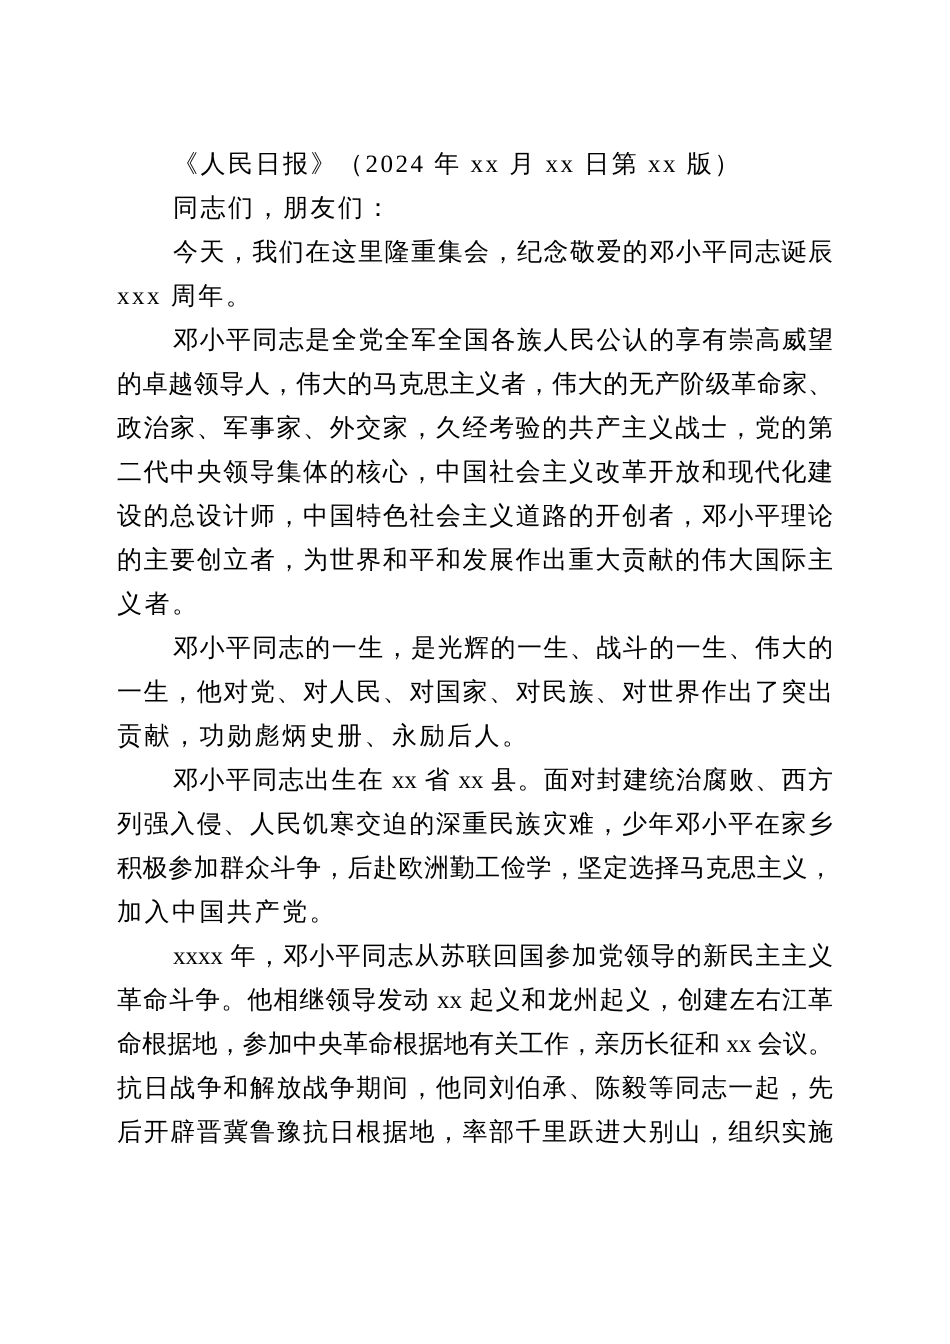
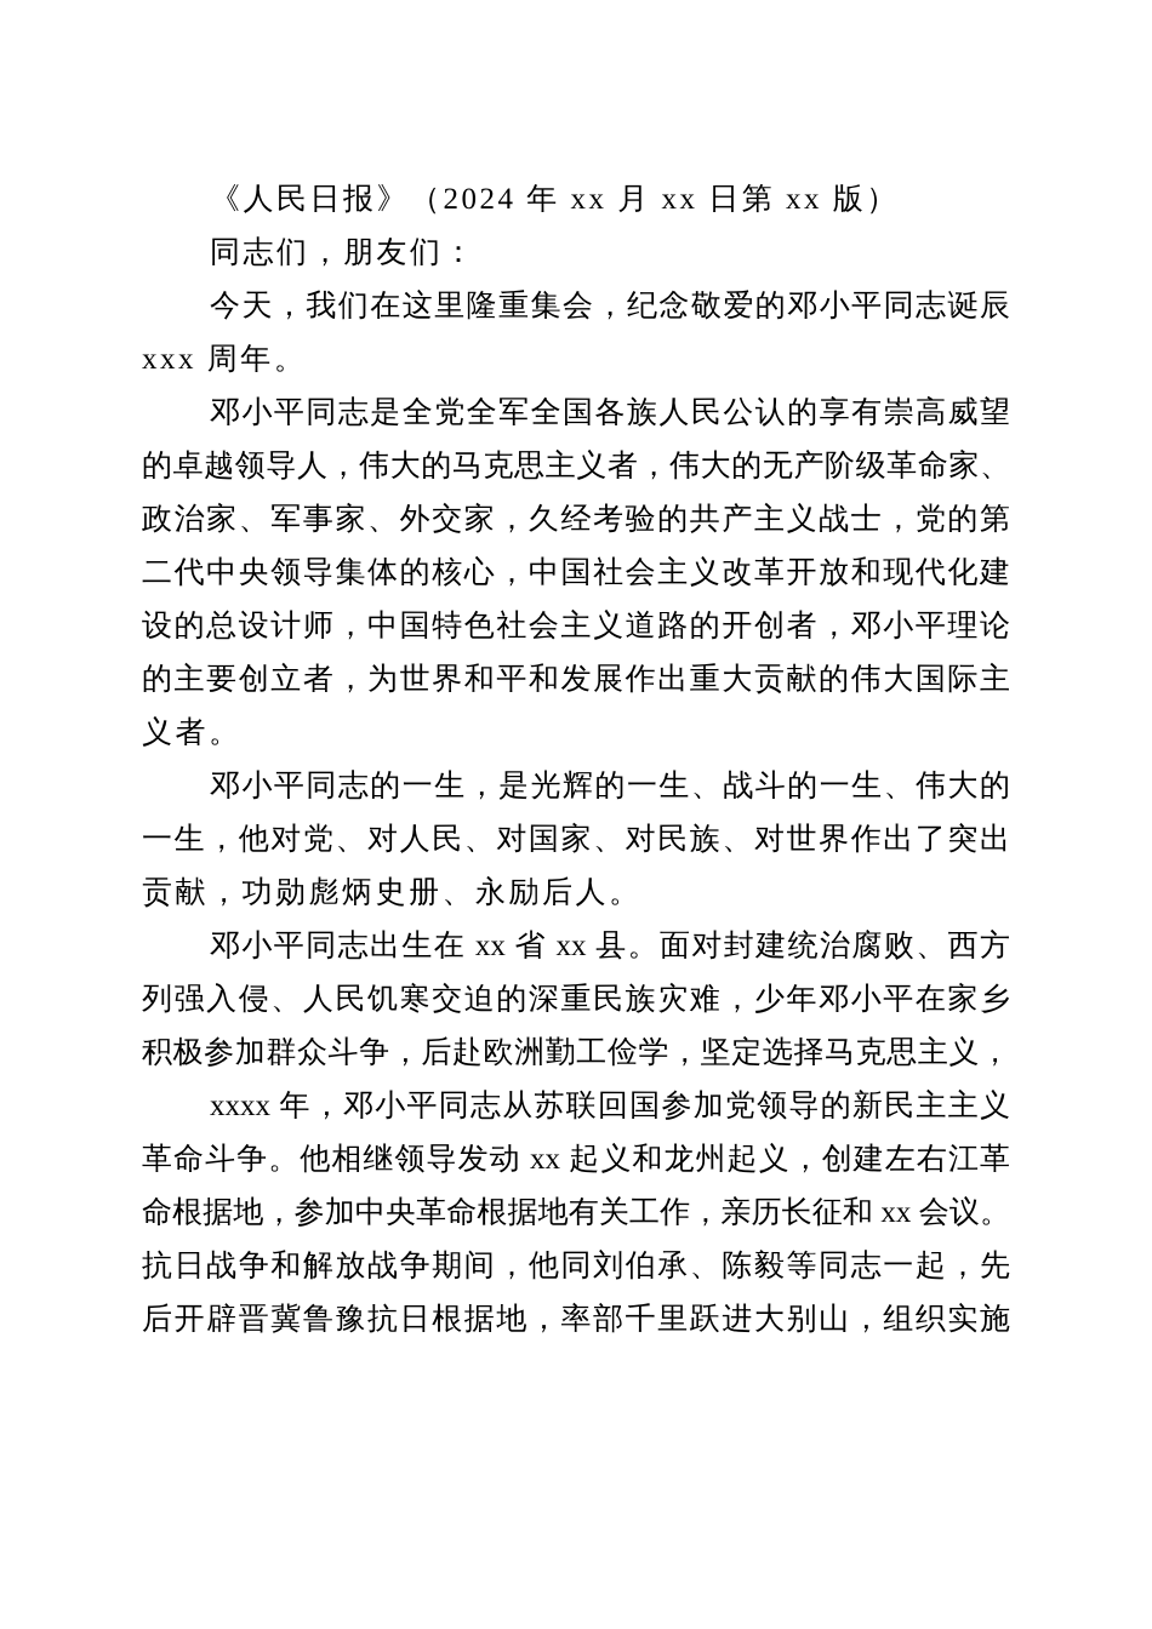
  《人民日报》（2024 年 xx 月 xx 日第 xx 版）
  同志们，朋友们：
  今天，我们在这里隆重集会，纪念敬爱的邓小平同志诞辰
  xxx 周年。
  邓小平同志是全党全军全国各族人民公认的享有崇高威望
  的卓越领导人，伟大的马克思主义者，伟大的无产阶级革命家、
  政治家、军事家、外交家，久经考验的共产主义战士，党的第
  二代中央领导集体的核心，中国社会主义改革开放和现代化建
  设的总设计师，中国特色社会主义道路的开创者，邓小平理论
  的主要创立者，为世界和平和发展作出重大贡献的伟大国际主
  义者。
  邓小平同志的一生，是光辉的一生、战斗的一生、伟大的
  一生，他对党、对人民、对国家、对民族、对世界作出了突出
  贡献，功勋彪炳史册、永励后人。
  邓小平同志出生在 xx 省 xx 县。面对封建统治腐败、西方
  列强入侵、人民饥寒交迫的深重民族灾难，少年邓小平在家乡
  积极参加群众斗争，后赴欧洲勤工俭学，坚定选择马克思主义，
- 加入中国共产党。
  xxxx 年，邓小平同志从苏联回国参加党领导的新民主主义
  革命斗争。他相继领导发动 xx 起义和龙州起义，创建左右江革
  命根据地，参加中央革命根据地有关工作，亲历长征和 xx 会议。
  抗日战争和解放战争期间，他同刘伯承、陈毅等同志一起，先
  后开辟晋冀鲁豫抗日根据地，率部千里跃进大别山，组织实施
